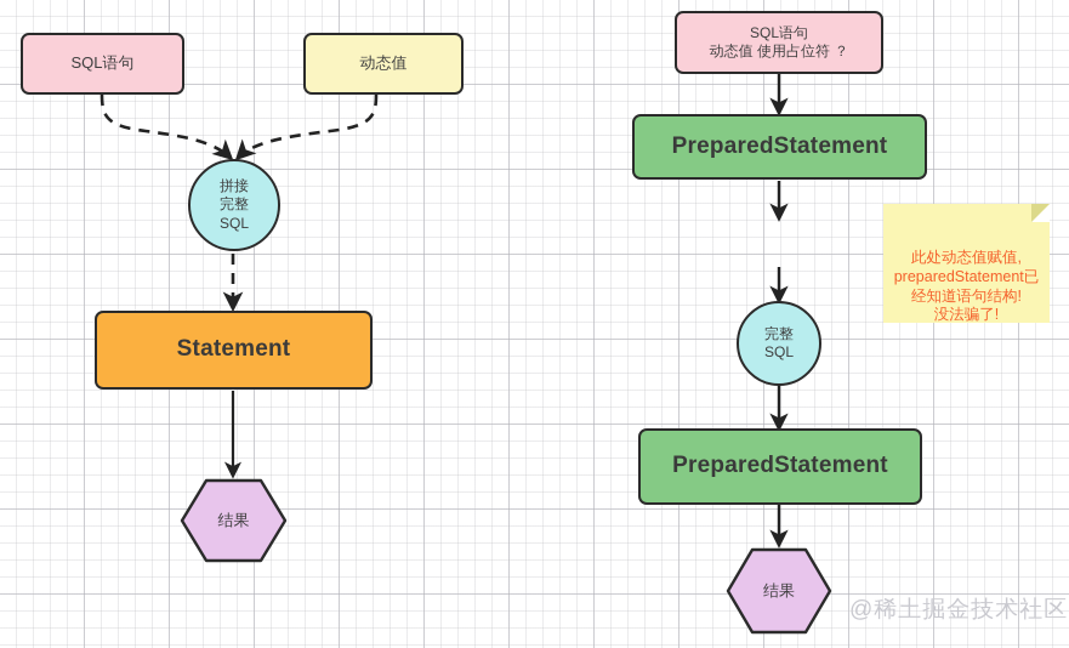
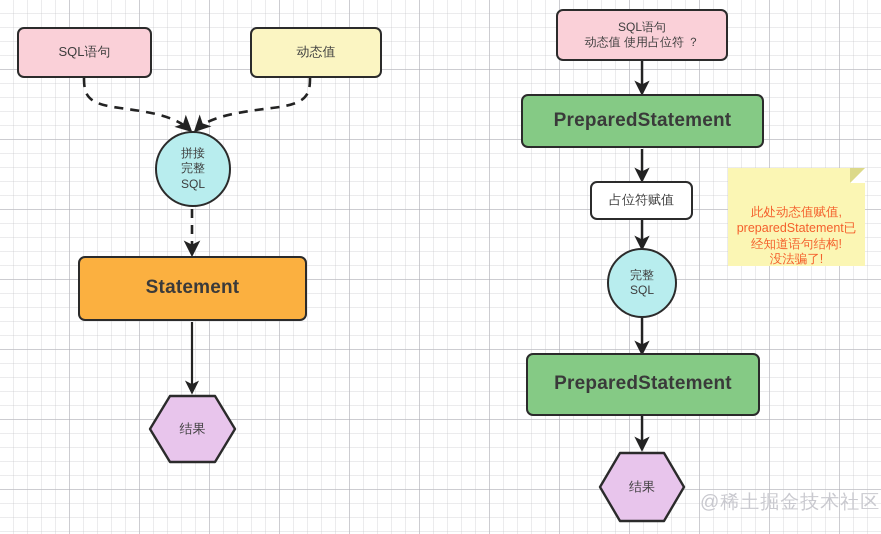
  SQL语句
  动态值
  拼接
  完整
  SQL
  Statement
  结果
  SQL语句
  动态值 使用占位符 ？
  PreparedStatement
+ 占位符赋值
  完整
  SQL
  PreparedStatement
  结果
  此处动态值赋值,
  preparedStatement已经知道语句结构!
  没法骗了!
  @稀土掘金技术社区
